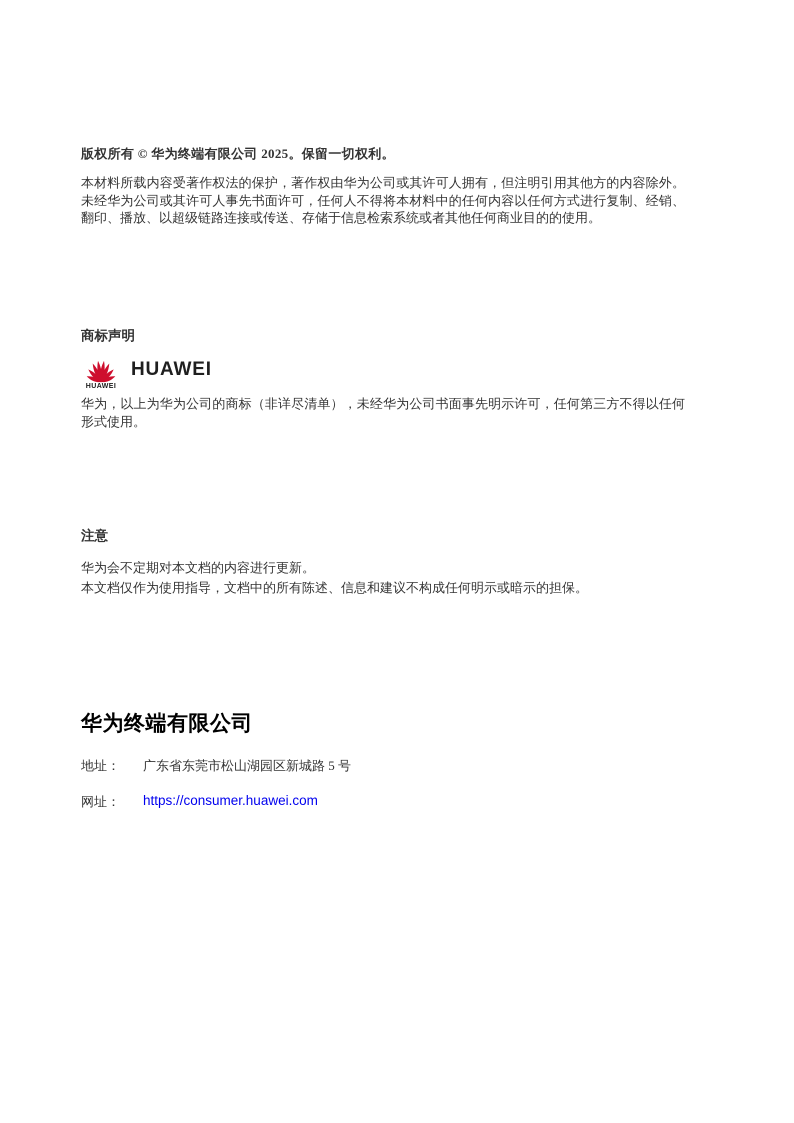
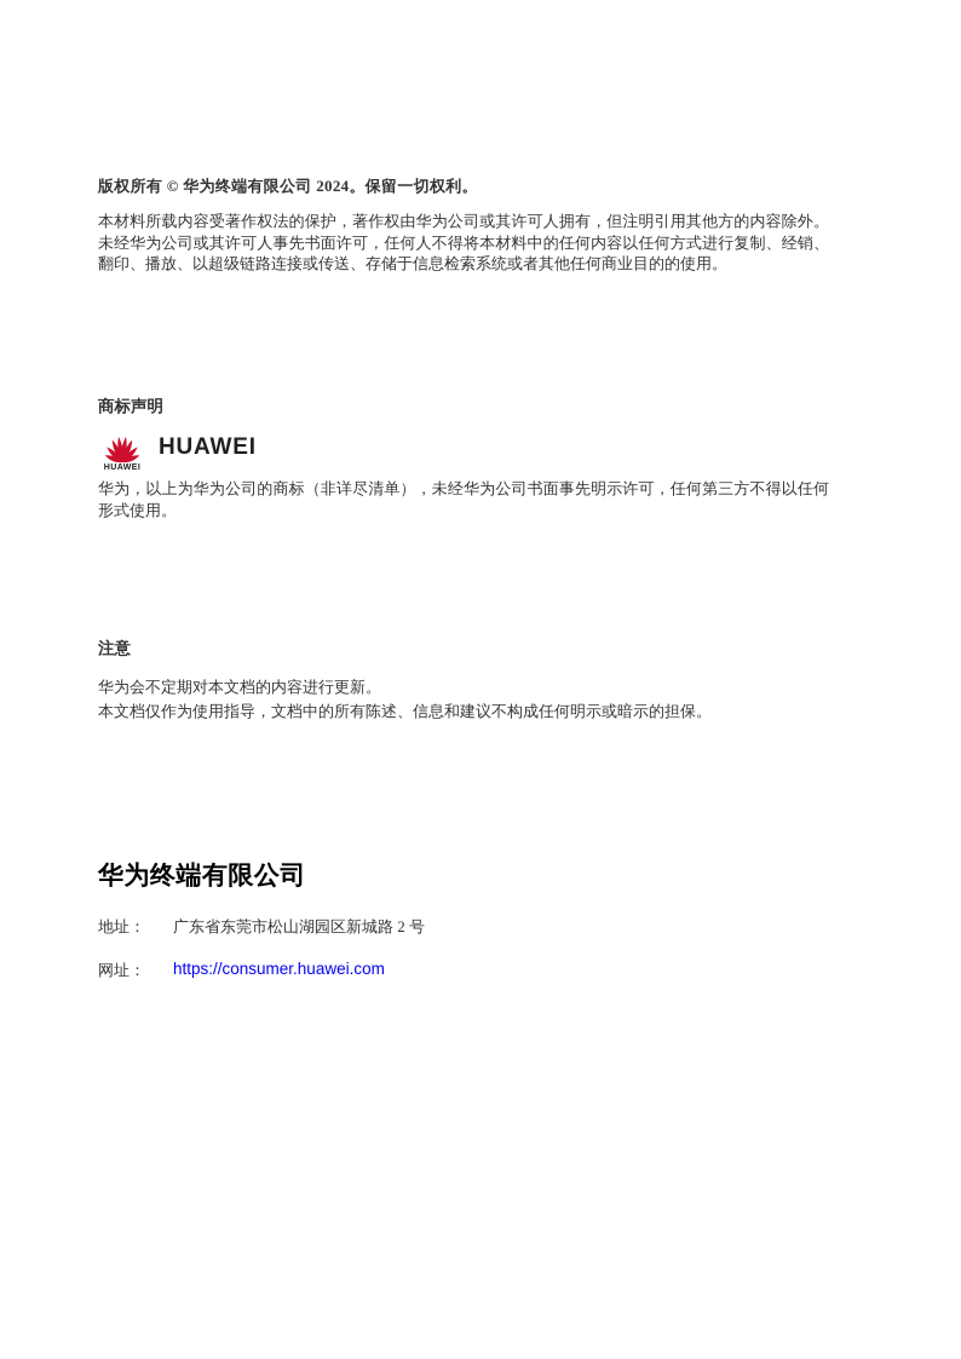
- 版权所有 © 华为终端有限公司 2025。保留一切权利。
+ 版权所有 © 华为终端有限公司 2024。保留一切权利。
  本材料所载内容受著作权法的保护，著作权由华为公司或其许可人拥有，但注明引用其他方的内容除外。未经华为公司或其许可人事先书面许可，任何人不得将本材料中的任何内容以任何方式进行复制、经销、翻印、播放、以超级链路连接或传送、存储于信息检索系统或者其他任何商业目的的使用。
  商标声明
  HUAWEI
  华为，以上为华为公司的商标（非详尽清单），未经华为公司书面事先明示许可，任何第三方不得以任何形式使用。
  注意
  华为会不定期对本文档的内容进行更新。
  本文档仅作为使用指导，文档中的所有陈述、信息和建议不构成任何明示或暗示的担保。
  华为终端有限公司
  地址：
- 广东省东莞市松山湖园区新城路 5 号
+ 广东省东莞市松山湖园区新城路 2 号
  网址：
  https://consumer.huawei.com
